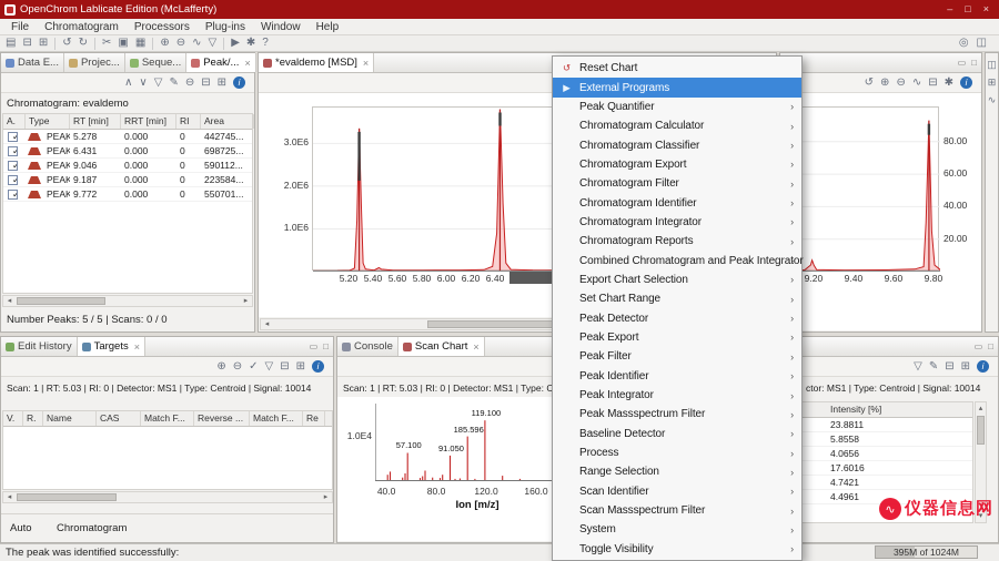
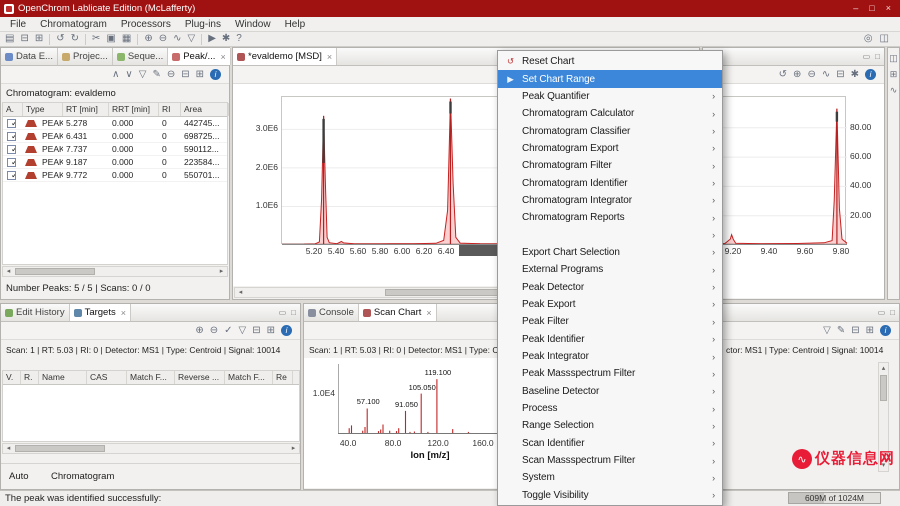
  OpenChrom Lablicate Edition (McLafferty)
  –
  □
  ×
  File
  Chromatogram
  Processors
  Plug-ins
  Window
  Help
  ▤
  ⊟
  ⊞
  ↺
  ↻
  ✂
  ▣
  ▦
  ⊕
  ⊖
  ∿
  ▽
  ▶
  ✱
  ?
  ◎
  ◫
  Data E...
  Projec...
  Seque...
  Peak/...
  ×
  ∧
  ∨
  ▽
  ✎
  ⊖
  ⊟
  ⊞
  i
  Chromatogram: evaldemo
  A.
  Type
  RT [min]
  RRT [min]
  RI
  Area
  ✓
  PEAK
  5.278
  0.000
  0
  442745...
  ✓
  PEAK
  6.431
  0.000
  0
  698725...
  ✓
  PEAK
- 9.046
+ 7.737
  0.000
  0
  590112...
  ✓
  PEAK
  9.187
  0.000
  0
  223584...
  ✓
  PEAK
  9.772
  0.000
  0
  550701...
  Number Peaks: 5 / 5 | Scans: 0 / 0
  *evaldemo [MSD]
  ×
  1.0E6
  2.0E6
  3.0E6
  5.20
  5.40
  5.60
  5.80
  6.00
  6.20
  6.40
  ▭
  □
  ↺
  ⊕
  ⊖
  ∿
  ⊟
  ✱
  i
  20.00
  40.00
  60.00
  80.00
  9.20
  9.40
  9.60
  9.80
  ◫
  ⊞
  ∿
  Edit History
  Targets
  ×
  ▭
  □
  ⊕
  ⊖
  ✓
  ▽
  ⊟
  ⊞
  i
  Scan: 1 | RT: 5.03 | RI: 0 | Detector: MS1 | Type: Centroid | Signal: 10014
  V.
  R.
  Name
  CAS
  Match F...
  Reverse ...
  Match F...
  Re
  Auto
  Chromatogram
  Console
  Scan Chart
  ×
  Ion [m/z]
  57.100
  91.050
- 185.596
+ 105.050
  119.100
  1.0E4
  40.0
  80.0
  120.0
  160.0
  ▭
  □
  ▽
  ✎
  ⊟
  ⊞
  i
  ctor: MS1 | Type: Centroid | Signal: 10014
- Intensity [%]
- 23.8811
- 5.8558
- 4.0656
- 17.6016
- 4.7421
- 4.4961
  The peak was identified successfully:
- 395M of 1024M
+ 609M of 1024M
  ↺
  Reset Chart
  ▶
- External Programs
+ Set Chart Range
  Peak Quantifier
  ›
  Chromatogram Calculator
  ›
  Chromatogram Classifier
  ›
  Chromatogram Export
  ›
  Chromatogram Filter
  ›
  Chromatogram Identifier
  ›
  Chromatogram Integrator
  ›
  Chromatogram Reports
  ›
- Combined Chromatogram and Peak Integrator
  ›
  Export Chart Selection
  ›
- Set Chart Range
+ External Programs
  ›
  Peak Detector
  ›
  Peak Export
  ›
  Peak Filter
  ›
  Peak Identifier
  ›
  Peak Integrator
  ›
  Peak Massspectrum Filter
  ›
  Baseline Detector
  ›
  Process
  ›
  Range Selection
  ›
  Scan Identifier
  ›
  Scan Massspectrum Filter
  ›
  System
  ›
  Toggle Visibility
  ›
  ∿
  仪器信息网
